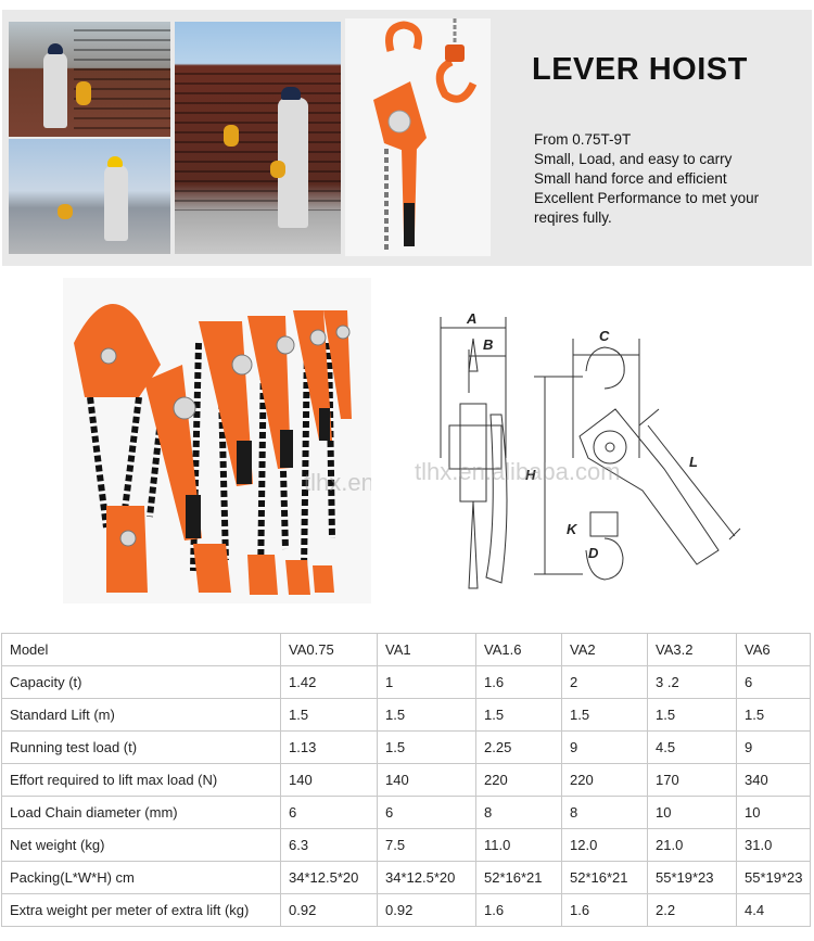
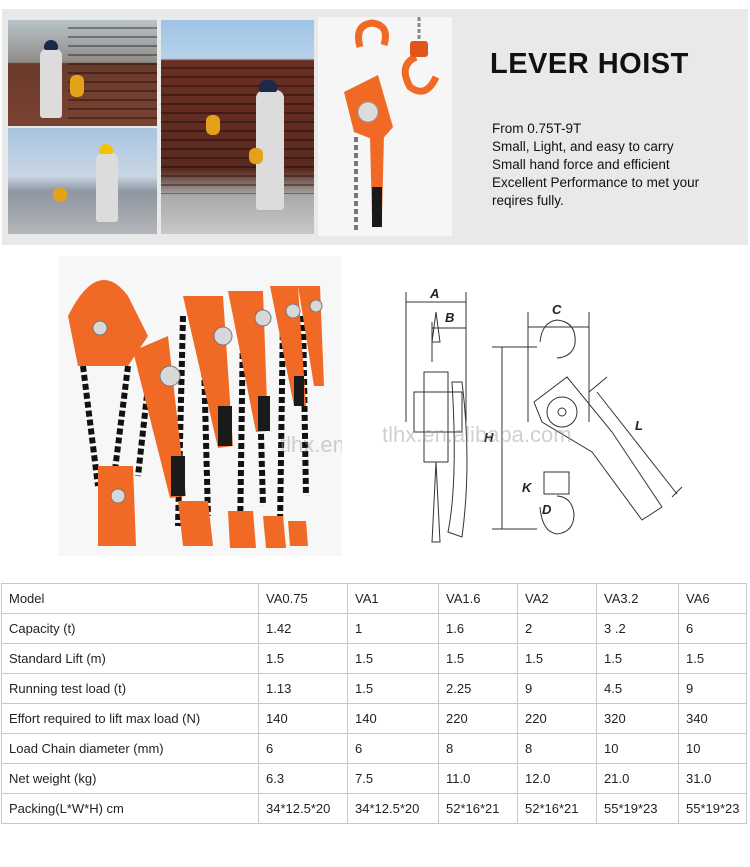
  LEVER HOIST
  From 0.75T-9T
- Small, Load, and easy to carry
+ Small, Light, and easy to carry
  Small hand force and efficient
  Excellent Performance to met your
  reqires fully.
  tlhx.en
  A
  B
  C
  H
  L
  K
  D
  tlhx.en.alibaba.com
  Model	VA0.75	VA1	VA1.6	VA2	VA3.2	VA6
  Capacity (t)	1.42	1	1.6	2	3 .2	6
  Standard Lift (m)	1.5	1.5	1.5	1.5	1.5	1.5
  Running test load (t)	1.13	1.5	2.25	9	4.5	9
- Effort required to lift max load (N)	140	140	220	220	170	340
+ Effort required to lift max load (N)	140	140	220	220	320	340
  Load Chain diameter (mm)	6	6	8	8	10	10
  Net weight (kg)	6.3	7.5	11.0	12.0	21.0	31.0
  Packing(L*W*H) cm	34*12.5*20	34*12.5*20	52*16*21	52*16*21	55*19*23	55*19*23
- Extra weight per meter of extra lift (kg)	0.92	0.92	1.6	1.6	2.2	4.4
